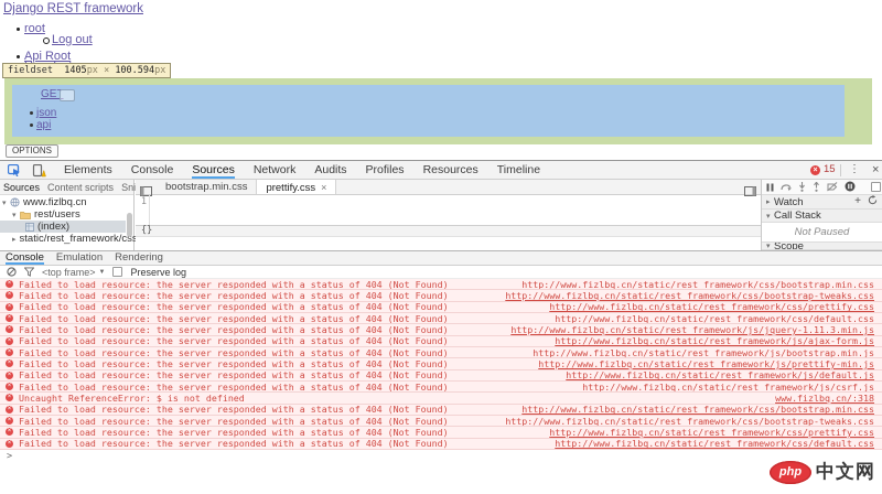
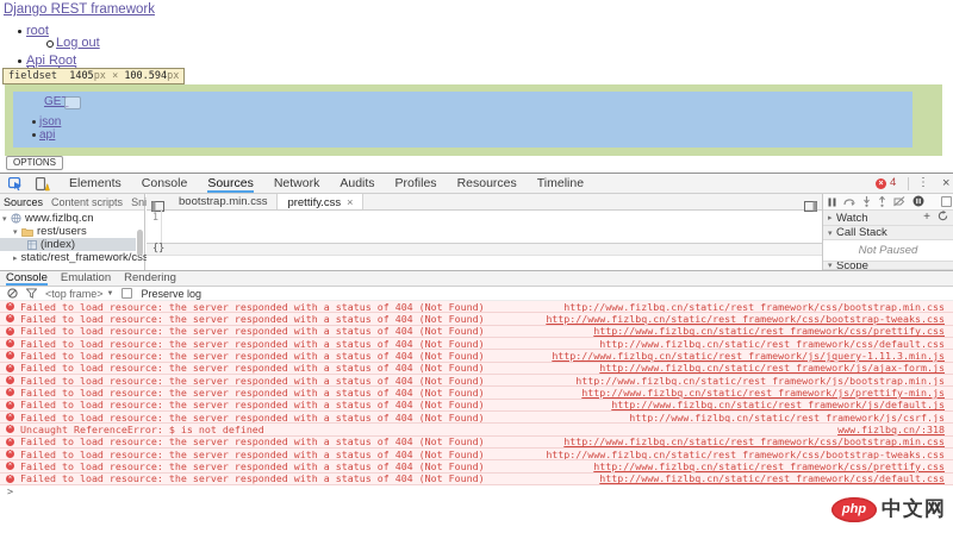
  Django REST framework
  root
  Log out
  Api Root
  GET
  json
  api
  fieldset 1405px × 100.594px
  OPTIONS
  Elements
  Console
  Sources
  Network
  Audits
  Profiles
  Resources
  Timeline
- 15
+ 4
  ⋮
  ×
  Sources
  Content scripts
  www.fizlbq.cn
  rest/users
  (index)
  static/rest_framework/cs
  bootstrap.min.css
  prettify.css ×
  1
  {}
  Watch
  +
  Call Stack
  Not Paused
  Scope
  Console
  Emulation
  Rendering
  <top frame>
  Preserve log
  Failed to load resource: the server responded with a status of 404 (Not Found)
  http://www.fizlbq.cn/static/rest_framework/css/bootstrap.min.css
  Failed to load resource: the server responded with a status of 404 (Not Found)
  http://www.fizlbq.cn/static/rest_framework/css/bootstrap-tweaks.css
  Failed to load resource: the server responded with a status of 404 (Not Found)
  http://www.fizlbq.cn/static/rest_framework/css/prettify.css
  Failed to load resource: the server responded with a status of 404 (Not Found)
  http://www.fizlbq.cn/static/rest_framework/css/default.css
  Failed to load resource: the server responded with a status of 404 (Not Found)
  http://www.fizlbq.cn/static/rest_framework/js/jquery-1.11.3.min.js
  Failed to load resource: the server responded with a status of 404 (Not Found)
  http://www.fizlbq.cn/static/rest_framework/js/ajax-form.js
  Failed to load resource: the server responded with a status of 404 (Not Found)
  http://www.fizlbq.cn/static/rest_framework/js/bootstrap.min.js
  Failed to load resource: the server responded with a status of 404 (Not Found)
  http://www.fizlbq.cn/static/rest_framework/js/prettify-min.js
  Failed to load resource: the server responded with a status of 404 (Not Found)
  http://www.fizlbq.cn/static/rest_framework/js/default.js
  Failed to load resource: the server responded with a status of 404 (Not Found)
  http://www.fizlbq.cn/static/rest_framework/js/csrf.js
  Uncaught ReferenceError: $ is not defined
  www.fizlbq.cn/:318
  Failed to load resource: the server responded with a status of 404 (Not Found)
  http://www.fizlbq.cn/static/rest_framework/css/bootstrap.min.css
  Failed to load resource: the server responded with a status of 404 (Not Found)
  http://www.fizlbq.cn/static/rest_framework/css/bootstrap-tweaks.css
  Failed to load resource: the server responded with a status of 404 (Not Found)
  http://www.fizlbq.cn/static/rest_framework/css/prettify.css
  Failed to load resource: the server responded with a status of 404 (Not Found)
  http://www.fizlbq.cn/static/rest_framework/css/default.css
  >
  php
  中文网
